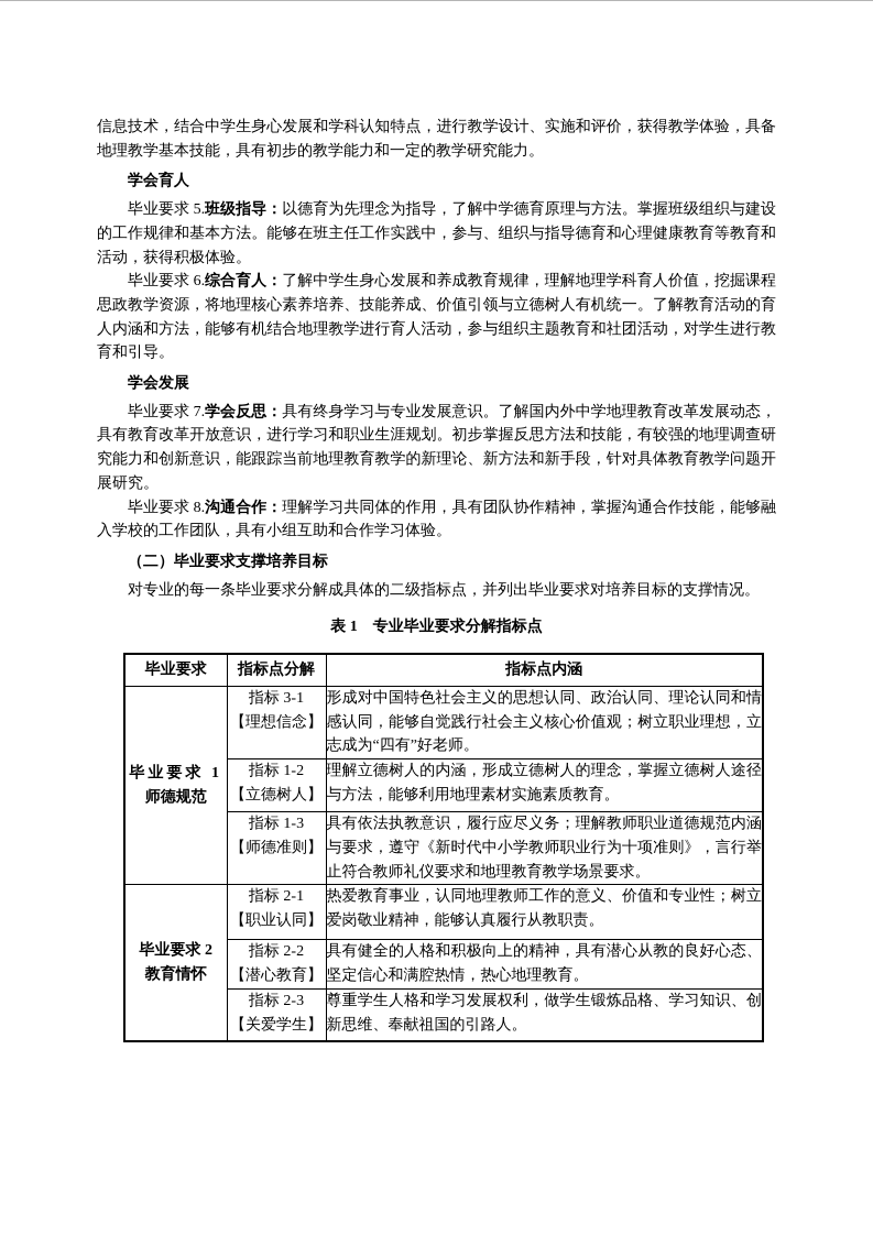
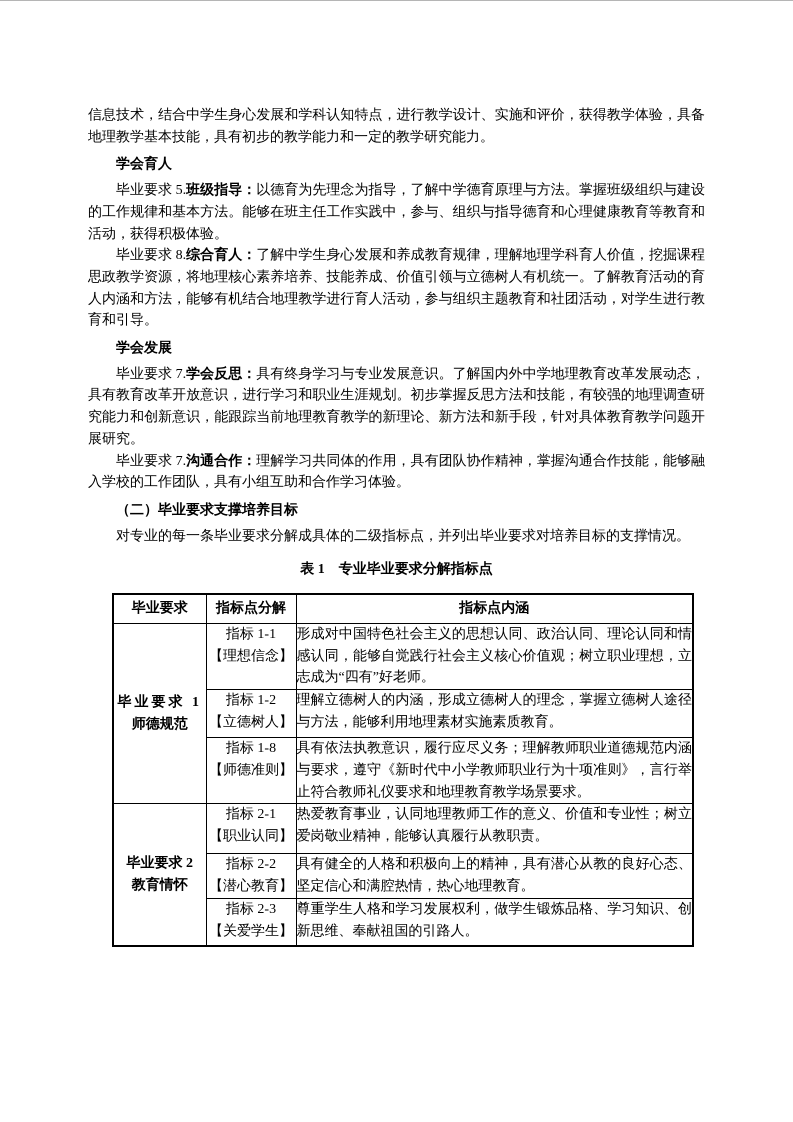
  信息技术，结合中学生身心发展和学科认知特点，进行教学设计、实施和评价，获得教学体验，具备地理教学基本技能，具有初步的教学能力和一定的教学研究能力。
  学会育人
  毕业要求 5.班级指导：以德育为先理念为指导，了解中学德育原理与方法。掌握班级组织与建设的工作规律和基本方法。能够在班主任工作实践中，参与、组织与指导德育和心理健康教育等教育和活动，获得积极体验。
- 毕业要求 6.综合育人：了解中学生身心发展和养成教育规律，理解地理学科育人价值，挖掘课程思政教学资源，将地理核心素养培养、技能养成、价值引领与立德树人有机统一。了解教育活动的育人内涵和方法，能够有机结合地理教学进行育人活动，参与组织主题教育和社团活动，对学生进行教育和引导。
+ 毕业要求 8.综合育人：了解中学生身心发展和养成教育规律，理解地理学科育人价值，挖掘课程思政教学资源，将地理核心素养培养、技能养成、价值引领与立德树人有机统一。了解教育活动的育人内涵和方法，能够有机结合地理教学进行育人活动，参与组织主题教育和社团活动，对学生进行教育和引导。
  学会发展
  毕业要求 7.学会反思：具有终身学习与专业发展意识。了解国内外中学地理教育改革发展动态，具有教育改革开放意识，进行学习和职业生涯规划。初步掌握反思方法和技能，有较强的地理调查研究能力和创新意识，能跟踪当前地理教育教学的新理论、新方法和新手段，针对具体教育教学问题开展研究。
- 毕业要求 8.沟通合作：理解学习共同体的作用，具有团队协作精神，掌握沟通合作技能，能够融入学校的工作团队，具有小组互助和合作学习体验。
+ 毕业要求 7.沟通合作：理解学习共同体的作用，具有团队协作精神，掌握沟通合作技能，能够融入学校的工作团队，具有小组互助和合作学习体验。
  （二）毕业要求支撑培养目标
  对专业的每一条毕业要求分解成具体的二级指标点，并列出毕业要求对培养目标的支撑情况。
  表 1 专业毕业要求分解指标点
  毕业要求	指标点分解	指标点内涵
- 毕业要求 1 师德规范	指标 3-1 【理想信念】	形成对中国特色社会主义的思想认同、政治认同、理论认同和情感认同，能够自觉践行社会主义核心价值观；树立职业理想，立志成为“四有”好老师。
+ 毕业要求 1 师德规范	指标 1-1 【理想信念】	形成对中国特色社会主义的思想认同、政治认同、理论认同和情感认同，能够自觉践行社会主义核心价值观；树立职业理想，立志成为“四有”好老师。
  指标 1-2 【立德树人】	理解立德树人的内涵，形成立德树人的理念，掌握立德树人途径与方法，能够利用地理素材实施素质教育。
- 指标 1-3 【师德准则】	具有依法执教意识，履行应尽义务；理解教师职业道德规范内涵与要求，遵守《新时代中小学教师职业行为十项准则》，言行举止符合教师礼仪要求和地理教育教学场景要求。
+ 指标 1-8 【师德准则】	具有依法执教意识，履行应尽义务；理解教师职业道德规范内涵与要求，遵守《新时代中小学教师职业行为十项准则》，言行举止符合教师礼仪要求和地理教育教学场景要求。
  毕业要求 2 教育情怀	指标 2-1 【职业认同】	热爱教育事业，认同地理教师工作的意义、价值和专业性；树立爱岗敬业精神，能够认真履行从教职责。
  指标 2-2 【潜心教育】	具有健全的人格和积极向上的精神，具有潜心从教的良好心态、坚定信心和满腔热情，热心地理教育。
  指标 2-3 【关爱学生】	尊重学生人格和学习发展权利，做学生锻炼品格、学习知识、创新思维、奉献祖国的引路人。
